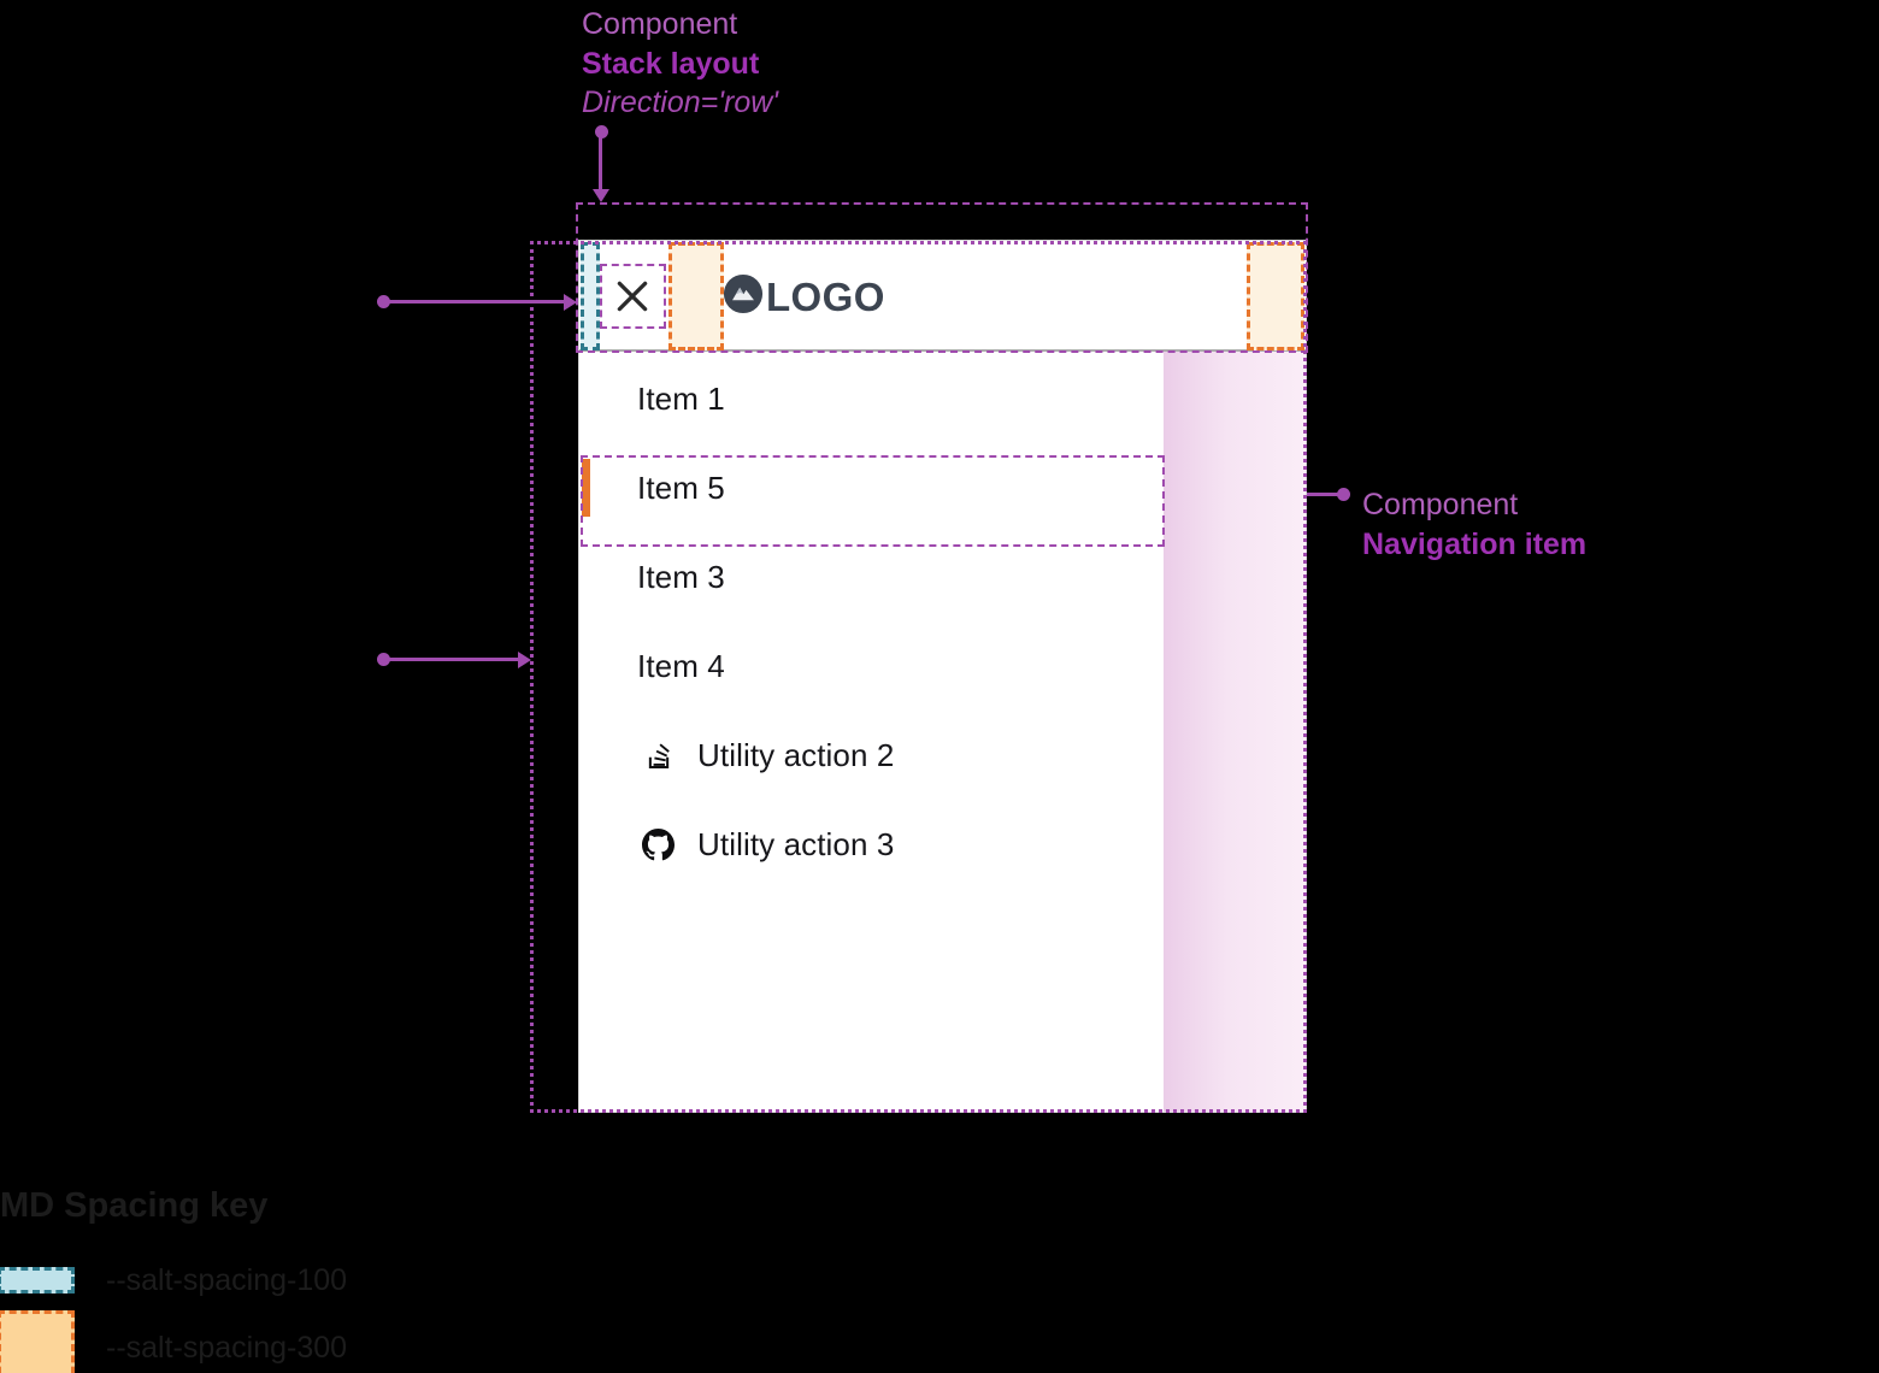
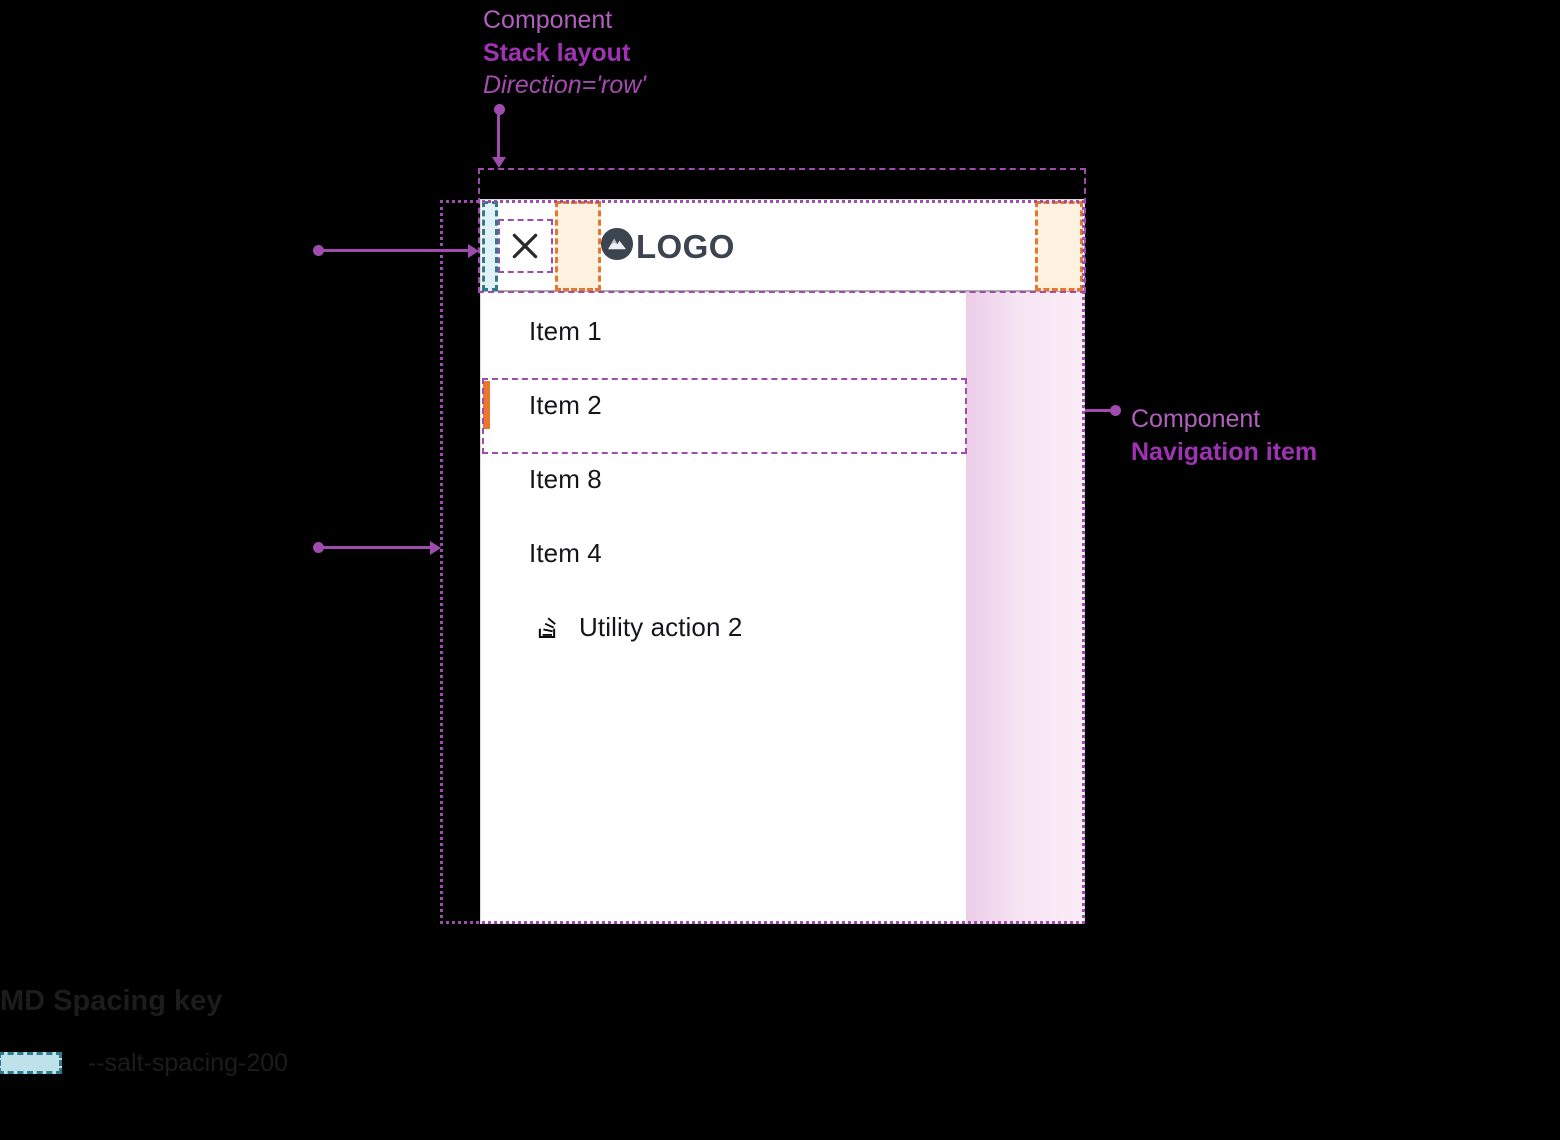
  LOGO
  Item 1
- Item 5
+ Item 2
- Item 3
+ Item 8
  Item 4
  Utility action 2
- Utility action 3
  Component
  Stack layout
  Direction='row'
  Component
  Navigation item
  MD Spacing key
- --salt-spacing-100
+ --salt-spacing-200
- --salt-spacing-300
